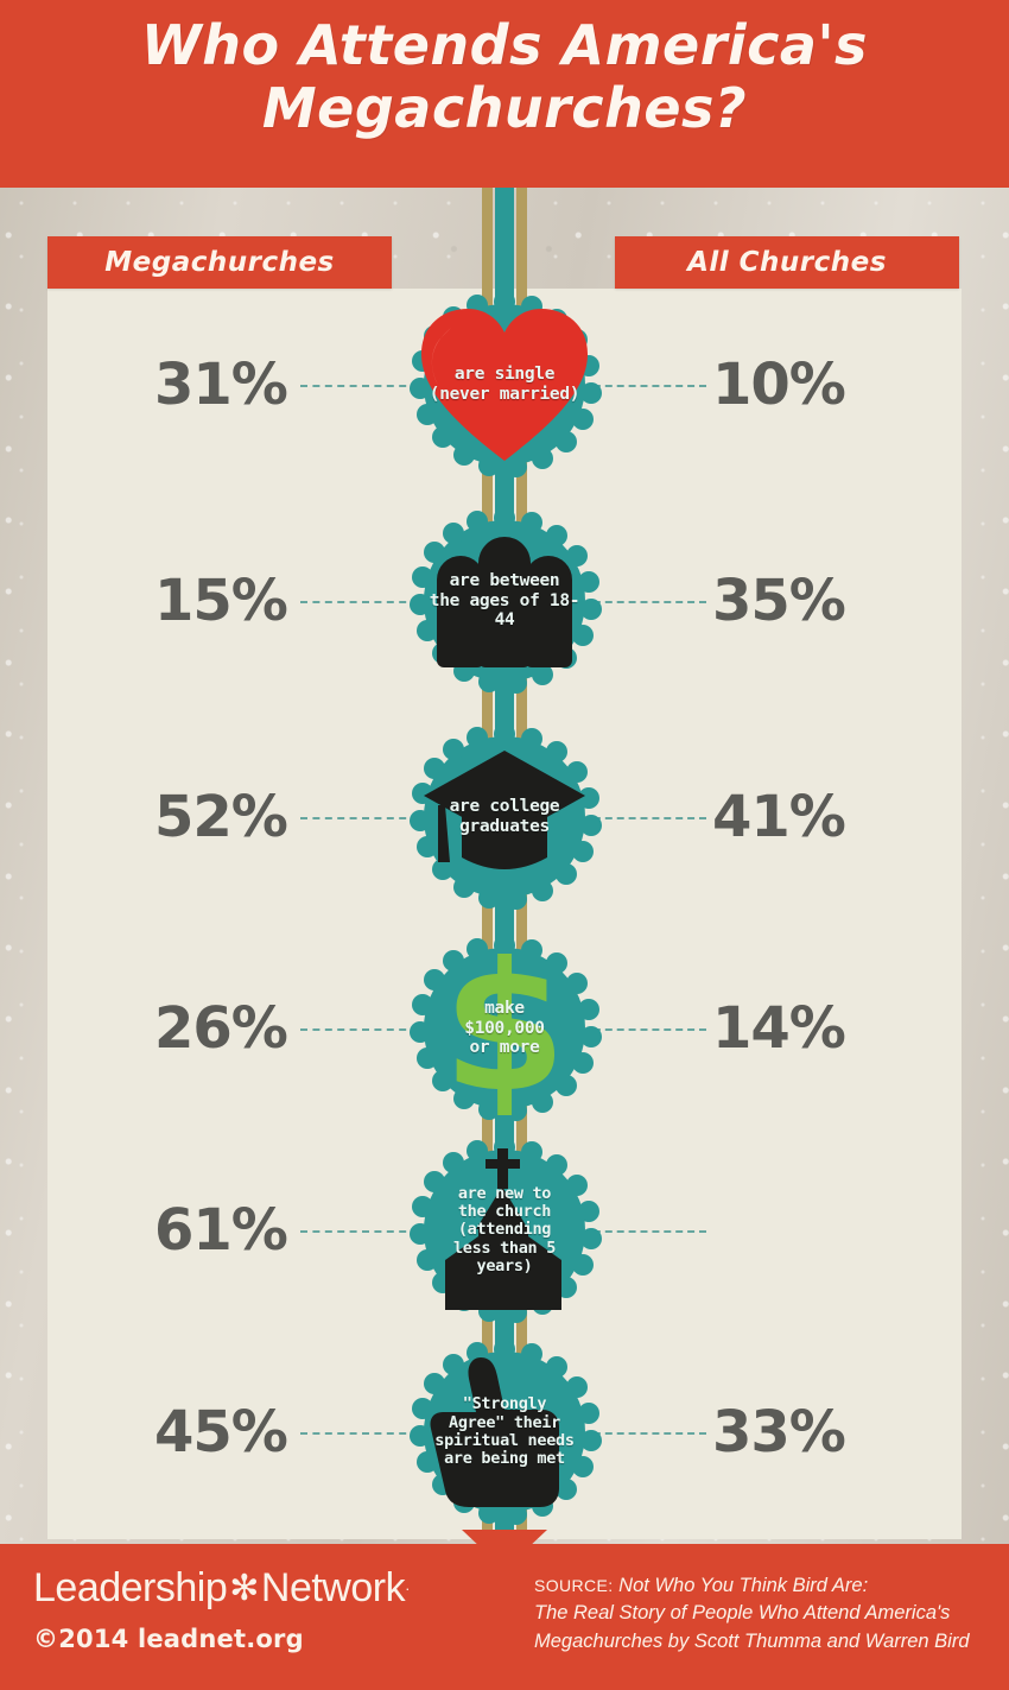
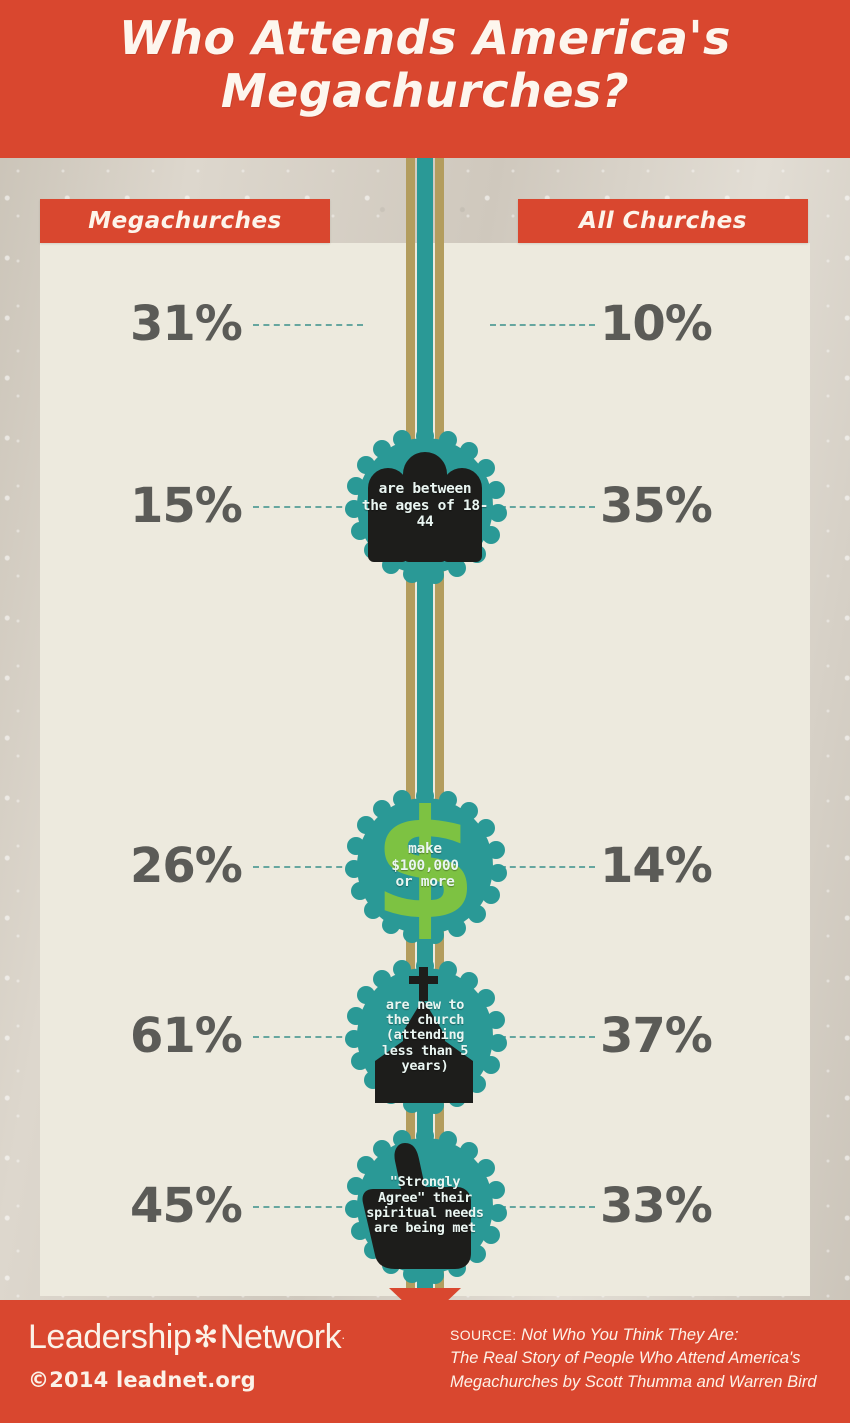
  Who Attends America's
  Megachurches?
  Megachurches
  All Churches
  31%
  10%
- are single
- (never married)
  15%
  35%
  are between
  the ages of 18-
  44
- 52%
- 41%
- are college
- graduates
  26%
  14%
  $
  make
  $100,000
  or more
  61%
+ 37%
  are new to
  the church
  (attending
  less than 5
  years)
  45%
  33%
  "Strongly
  Agree" their
  spiritual needs
  are being met
  Leadership
  ✻
  Network
  ·
  ©2014 leadnet.org
- SOURCE: Not Who You Think Bird Are:
+ SOURCE: Not Who You Think They Are:
  The Real Story of People Who Attend America's
  Megachurches by Scott Thumma and Warren Bird
